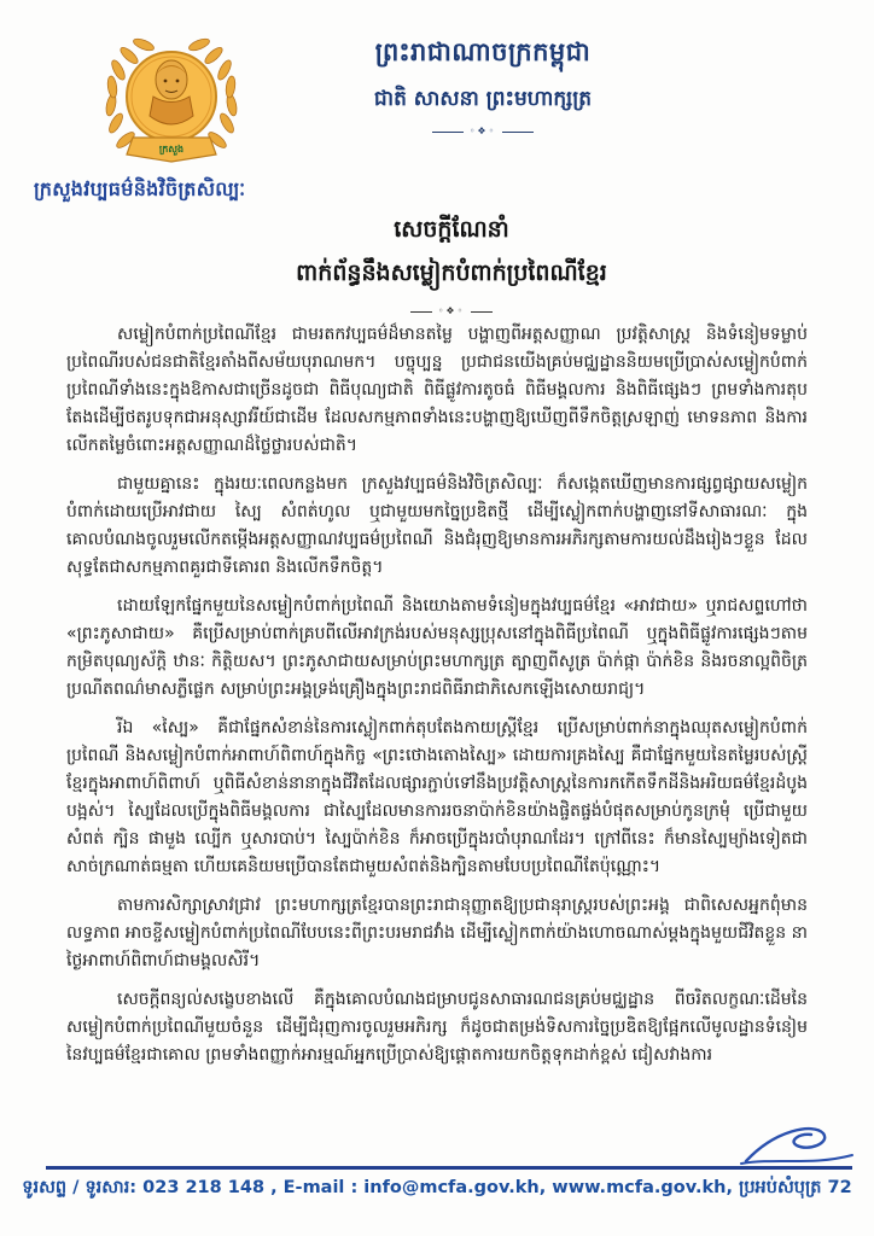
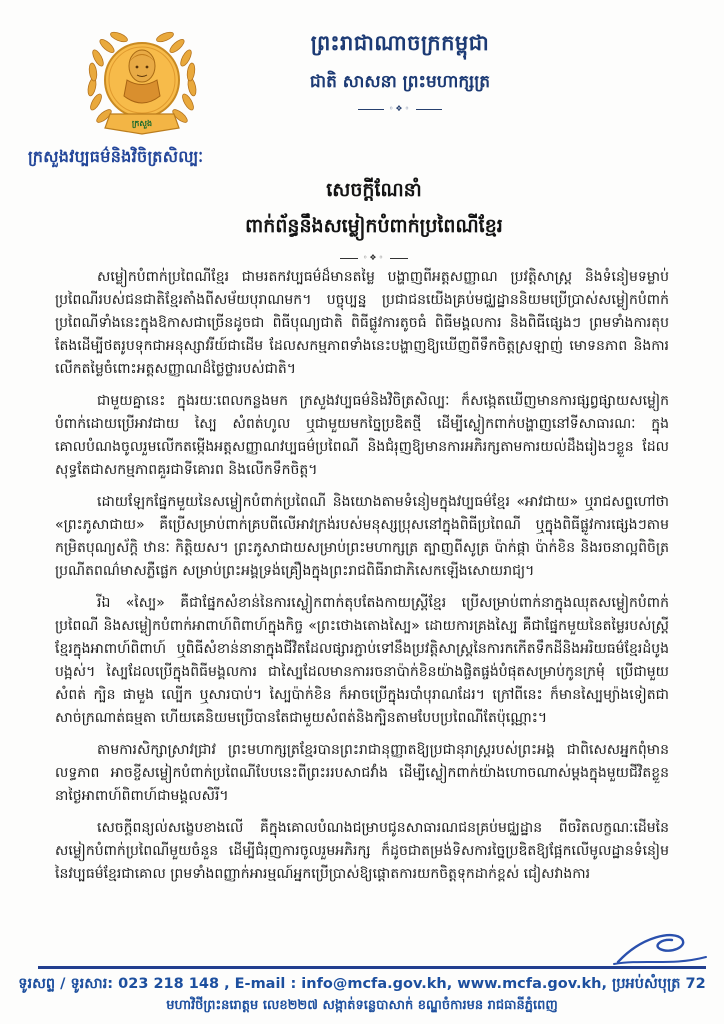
  ក្រសួង
  ព្រះរាជាណាចក្រកម្ពុជា
  ជាតិ សាសនា ព្រះមហាក្សត្រ
  ◦❖◦
  ក្រសួងវប្បធម៌និងវិចិត្រសិល្បៈ
  សេចក្តីណែនាំ
  ពាក់ព័ន្ធនឹងសម្លៀកបំពាក់ប្រពៃណីខ្មែរ
  ◦❖◦
  សម្លៀកបំពាក់ប្រពៃណីខ្មែរ ជាមរតកវប្បធម៌ដ៏មានតម្លៃ បង្ហាញពីអត្តសញ្ញាណ ប្រវត្តិសាស្ត្រ និងទំនៀមទម្លាប់ប្រពៃណីរបស់ជនជាតិខ្មែរតាំងពីសម័យបុរាណមក។ បច្ចុប្បន្ន ប្រជាជនយើងគ្រប់មជ្ឈដ្ឋាននិយមប្រើប្រាស់សម្លៀកបំពាក់ប្រពៃណីទាំងនេះក្នុងឱកាសជាច្រើនដូចជា ពិធីបុណ្យជាតិ ពិធីផ្លូវការតូចធំ ពិធីមង្គលការ និងពិធីផ្សេងៗ ព្រមទាំងការតុបតែងដើម្បីថតរូបទុកជាអនុស្សាវរីយ៍ជាដើម ដែលសកម្មភាពទាំងនេះបង្ហាញឱ្យឃើញពីទឹកចិត្តស្រឡាញ់ មោទនភាព និងការលើកតម្លៃចំពោះអត្តសញ្ញាណដ៏ថ្លៃថ្លារបស់ជាតិ។
  ជាមួយគ្នានេះ ក្នុងរយៈពេលកន្លងមក ក្រសួងវប្បធម៌និងវិចិត្រសិល្បៈ ក៏សង្កេតឃើញមានការផ្សព្វផ្សាយសម្លៀកបំពាក់ដោយប្រើអាវជាយ ស្បៃ សំពត់ហូល ឬជាមួយមកច្នៃប្រឌិតថ្មី ដើម្បីស្លៀកពាក់បង្ហាញនៅទីសាធារណៈ ក្នុងគោលបំណងចូលរួមលើកតម្កើងអត្តសញ្ញាណវប្បធម៌ប្រពៃណី និងជំរុញឱ្យមានការអភិរក្សតាមការយល់ដឹងរៀងៗខ្លួន ដែលសុទ្ធតែជាសកម្មភាពគួរជាទីគោរព និងលើកទឹកចិត្ត។
  ដោយឡែកផ្នែកមួយនៃសម្លៀកបំពាក់ប្រពៃណី និងយោងតាមទំនៀមក្នុងវប្បធម៌ខ្មែរ «អាវជាយ» ឬរាជសព្ទហៅថា «ព្រះភូសាជាយ» គឺប្រើសម្រាប់ពាក់គ្របពីលើអាវក្រង់របស់មនុស្សប្រុសនៅក្នុងពិធីប្រពៃណី ឬក្នុងពិធីផ្លូវការផ្សេងៗតាមកម្រិតបុណ្យស័ក្តិ ឋានៈ កិត្តិយស។ ព្រះភូសាជាយសម្រាប់ព្រះមហាក្សត្រ ត្បាញពីសូត្រ ប៉ាក់ផ្កា ប៉ាក់ខិន និងរចនាល្អពិចិត្រប្រណីតពណ៌មាសភ្លឺផ្លេក សម្រាប់ព្រះអង្គទ្រង់គ្រឿងក្នុងព្រះរាជពិធីរាជាភិសេកឡើងសោយរាជ្យ។
  រីឯ «ស្បៃ» គឺជាផ្នែកសំខាន់នៃការស្លៀកពាក់តុបតែងកាយស្ត្រីខ្មែរ ប្រើសម្រាប់ពាក់នាក្នុងឈុតសម្លៀកបំពាក់ប្រពៃណី និងសម្លៀកបំពាក់អាពាហ៍ពិពាហ៍ក្នុងកិច្ច «ព្រះថោងតោងស្បៃ» ដោយការគ្រងស្បៃ គឺជាផ្នែកមួយនៃតម្លៃរបស់ស្ត្រីខ្មែរក្នុងអាពាហ៍ពិពាហ៍ ឬពិធីសំខាន់នានាក្នុងជីវិតដែលផ្សារភ្ជាប់ទៅនឹងប្រវត្តិសាស្ត្រនៃការកកើតទឹកដីនិងអរិយធម៌ខ្មែរដំបូងបង្អស់។ ស្បៃដែលប្រើក្នុងពិធីមង្គលការ ជាស្បៃដែលមានការរចនាប៉ាក់ខិនយ៉ាងផ្ចិតផ្ចង់បំផុតសម្រាប់កូនក្រមុំ ប្រើជាមួយសំពត់ ក្បិន ផាមួង ល្បើក ឬសារបាប់។ ស្បៃប៉ាក់ខិន ក៏អាចប្រើក្នុងរបាំបុរាណដែរ។ ក្រៅពីនេះ ក៏មានស្បៃម្យ៉ាងទៀតជាសាច់ក្រណាត់ធម្មតា ហើយគេនិយមប្រើបានតែជាមួយសំពត់និងក្បិនតាមបែបប្រពៃណីតែប៉ុណ្ណោះ។
- តាមការសិក្សាស្រាវជ្រាវ ព្រះមហាក្សត្រខ្មែរបានព្រះរាជានុញ្ញាតឱ្យប្រជានុរាស្ត្ររបស់ព្រះអង្គ ជាពិសេសអ្នកពុំមានលទ្ធភាព អាចខ្ចីសម្លៀកបំពាក់ប្រពៃណីបែបនេះពីព្រះបរមរាជវាំង ដើម្បីស្លៀកពាក់យ៉ាងហោចណាស់ម្ដងក្នុងមួយជីវិតខ្លួន នាថ្ងៃអាពាហ៍ពិពាហ៍ជាមង្គលសិរី។
+ តាមការសិក្សាស្រាវជ្រាវ ព្រះមហាក្សត្រខ្មែរបានព្រះរាជានុញ្ញាតឱ្យប្រជានុរាស្ត្ររបស់ព្រះអង្គ ជាពិសេសអ្នកពុំមានលទ្ធភាព អាចខ្ចីសម្លៀកបំពាក់ប្រពៃណីបែបនេះពីព្រះររបសាជវាំង ដើម្បីស្លៀកពាក់យ៉ាងហោចណាស់ម្ដងក្នុងមួយជីវិតខ្លួន នាថ្ងៃអាពាហ៍ពិពាហ៍ជាមង្គលសិរី។
  សេចក្តីពន្យល់សង្ខេបខាងលើ គឺក្នុងគោលបំណងជម្រាបជូនសាធារណជនគ្រប់មជ្ឈដ្ឋាន ពីចរិតលក្ខណៈដើមនៃសម្លៀកបំពាក់ប្រពៃណីមួយចំនួន ដើម្បីជំរុញការចូលរួមអភិរក្ស ក៏ដូចជាតម្រង់ទិសការច្នៃប្រឌិតឱ្យផ្អែកលើមូលដ្ឋានទំនៀមនៃវប្បធម៌ខ្មែរជាគោល ព្រមទាំងពញ្ញាក់អារម្មណ៍អ្នកប្រើប្រាស់ឱ្យផ្ដោតការយកចិត្តទុកដាក់ខ្ពស់ ជៀសវាងការ
  ទូរសព្ទ / ទូរសារ: 023 218 148 , E-mail : info@mcfa.gov.kh, www.mcfa.gov.kh, ប្រអប់សំបុត្រ 72
+ មហាវិថីព្រះនរោត្តម លេខ២២៧ សង្កាត់ទន្លេបាសាក់ ខណ្ឌចំការមន រាជធានីភ្នំពេញ
